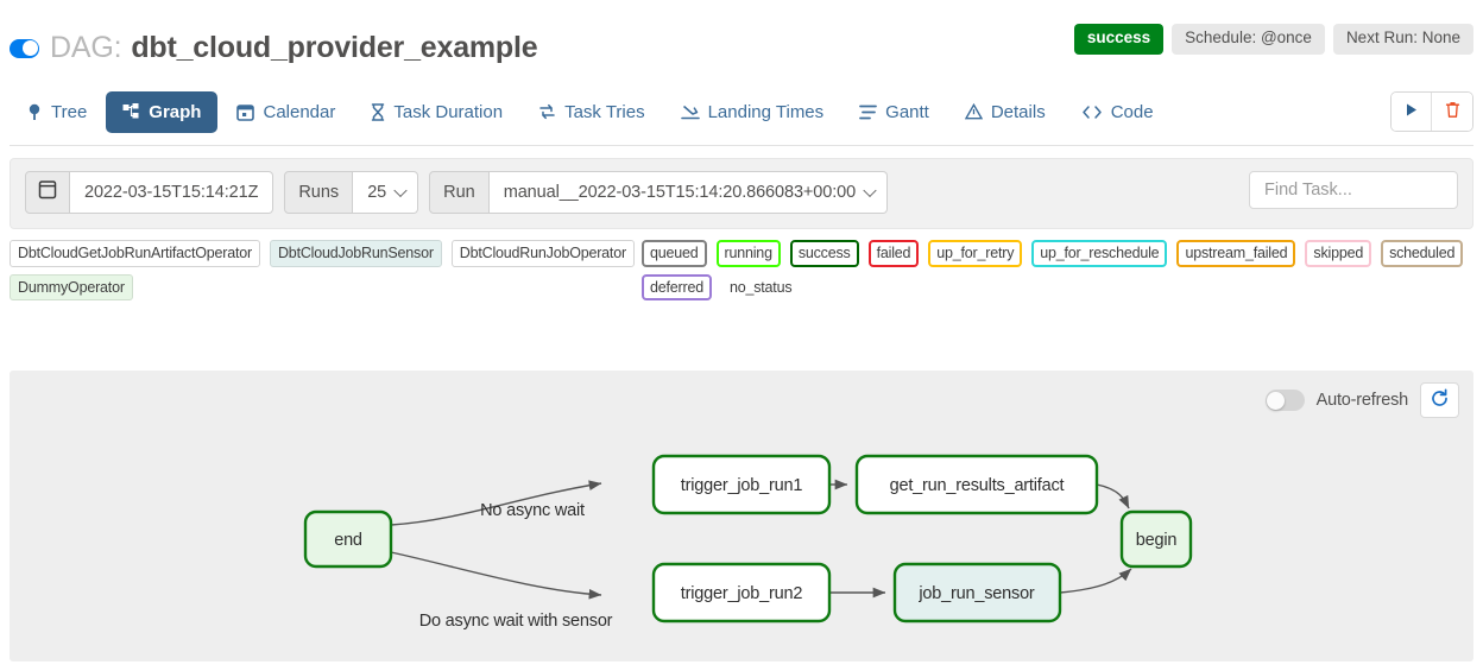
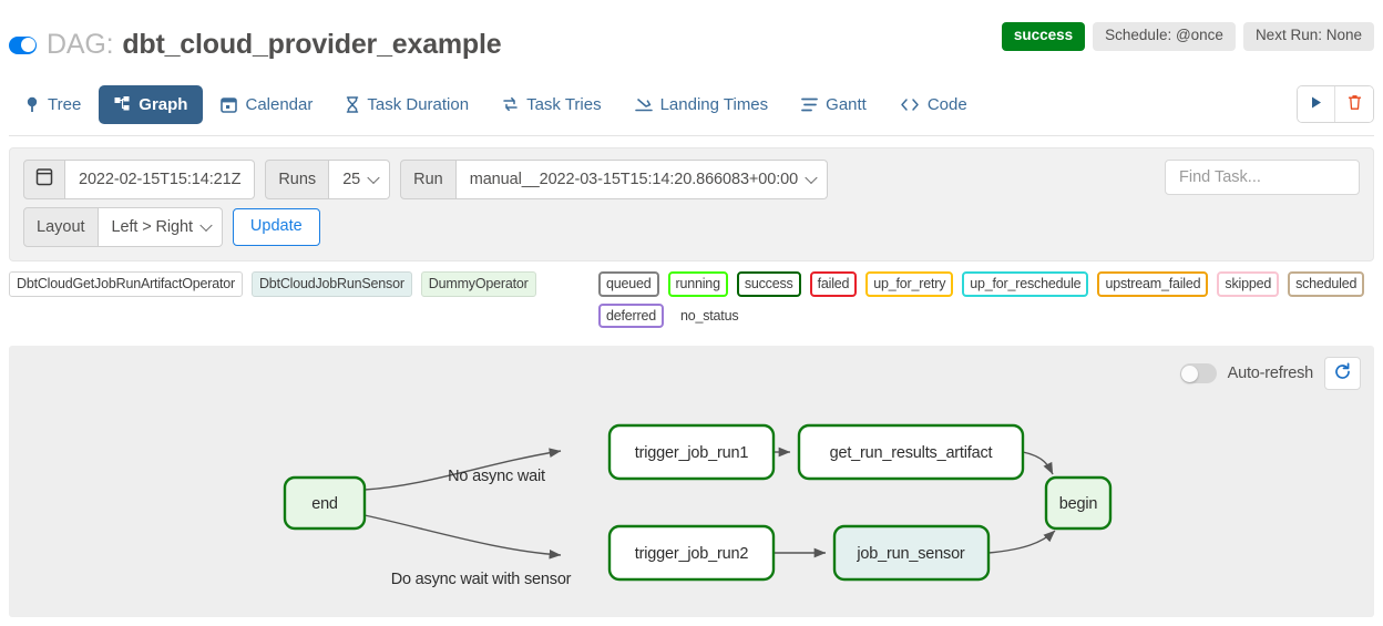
  DAG:
  dbt_cloud_provider_example
  success
  Schedule: @once
  Next Run: None
  Tree
  Graph
  Calendar
  Task Duration
  Task Tries
  Landing Times
  Gantt
- Details
  Code
- 2022-03-15T15:14:21Z
+ 2022-02-15T15:14:21Z
  Runs
  25
  Run
  manual__2022-03-15T15:14:20.866083+00:00
  Find Task...
+ Layout
+ Left > Right
+ Update
  DbtCloudGetJobRunArtifactOperator
  DbtCloudJobRunSensor
- DbtCloudRunJobOperator
  DummyOperator
  queued
  running
  success
  failed
  up_for_retry
  up_for_reschedule
  upstream_failed
  skipped
  scheduled
  deferred
  no_status
  Auto-refresh
  No async wait
  Do async wait with sensor
  end
  trigger_job_run1
  get_run_results_artifact
  trigger_job_run2
  job_run_sensor
  begin
